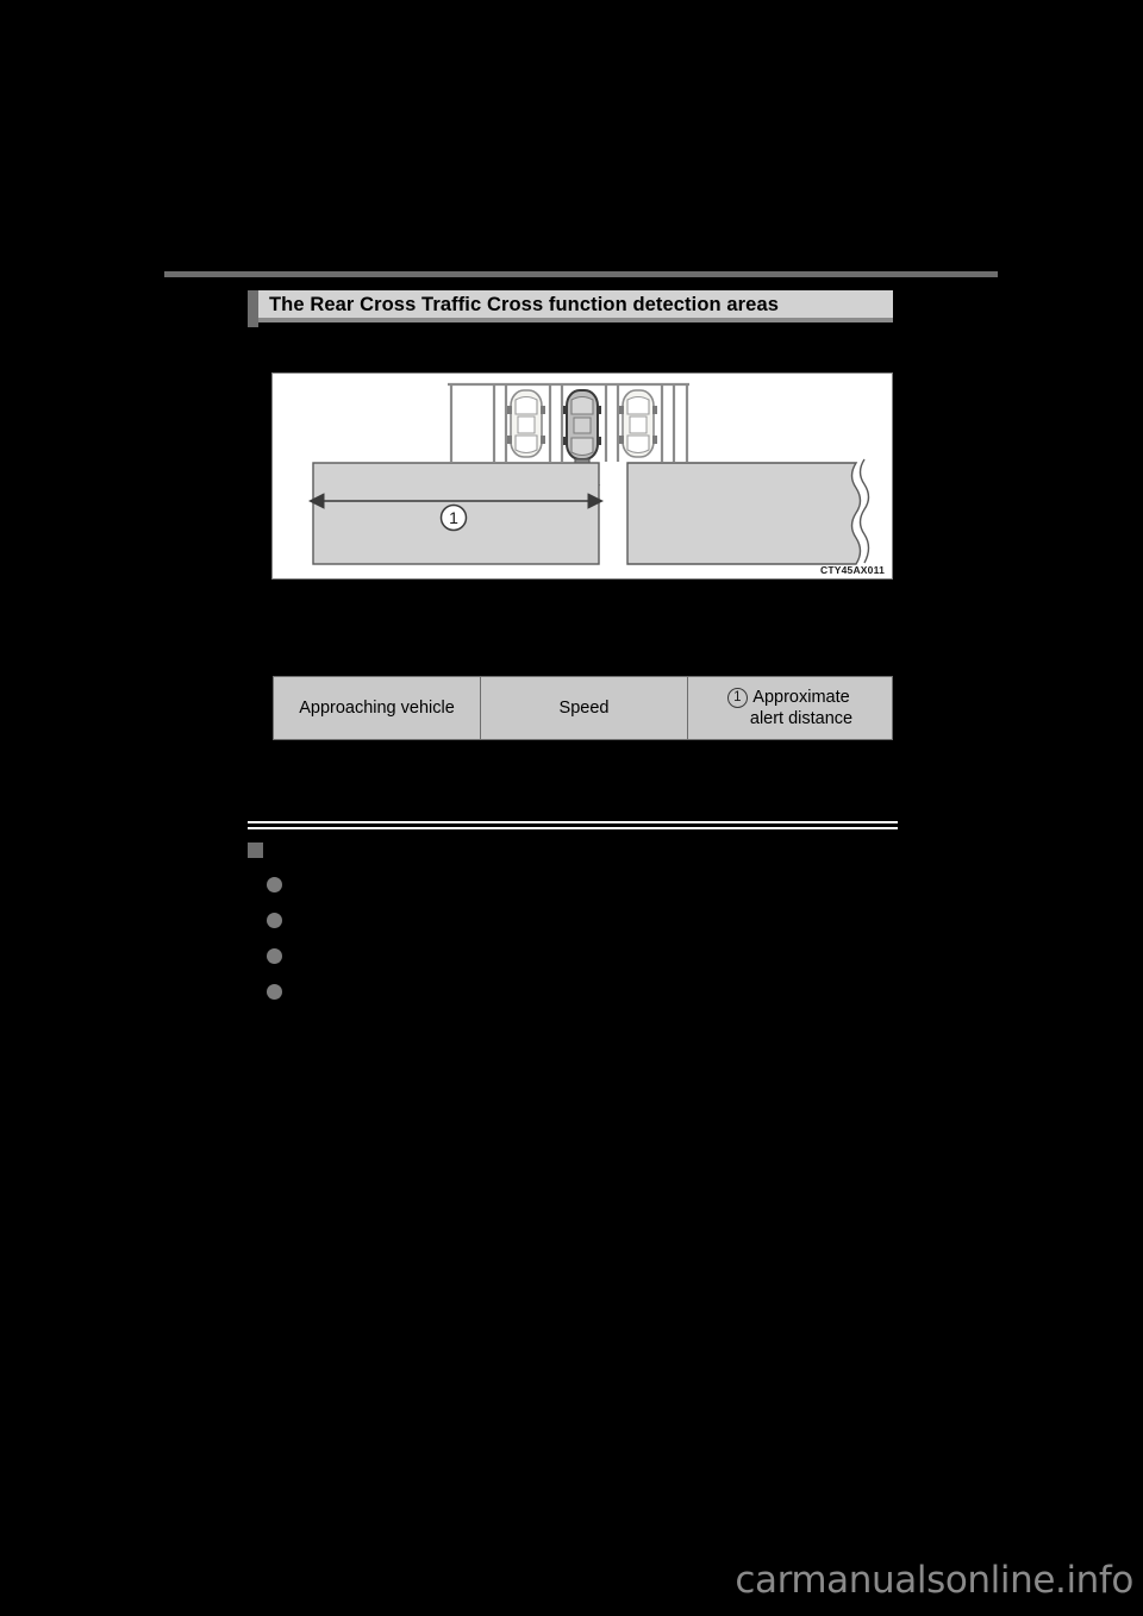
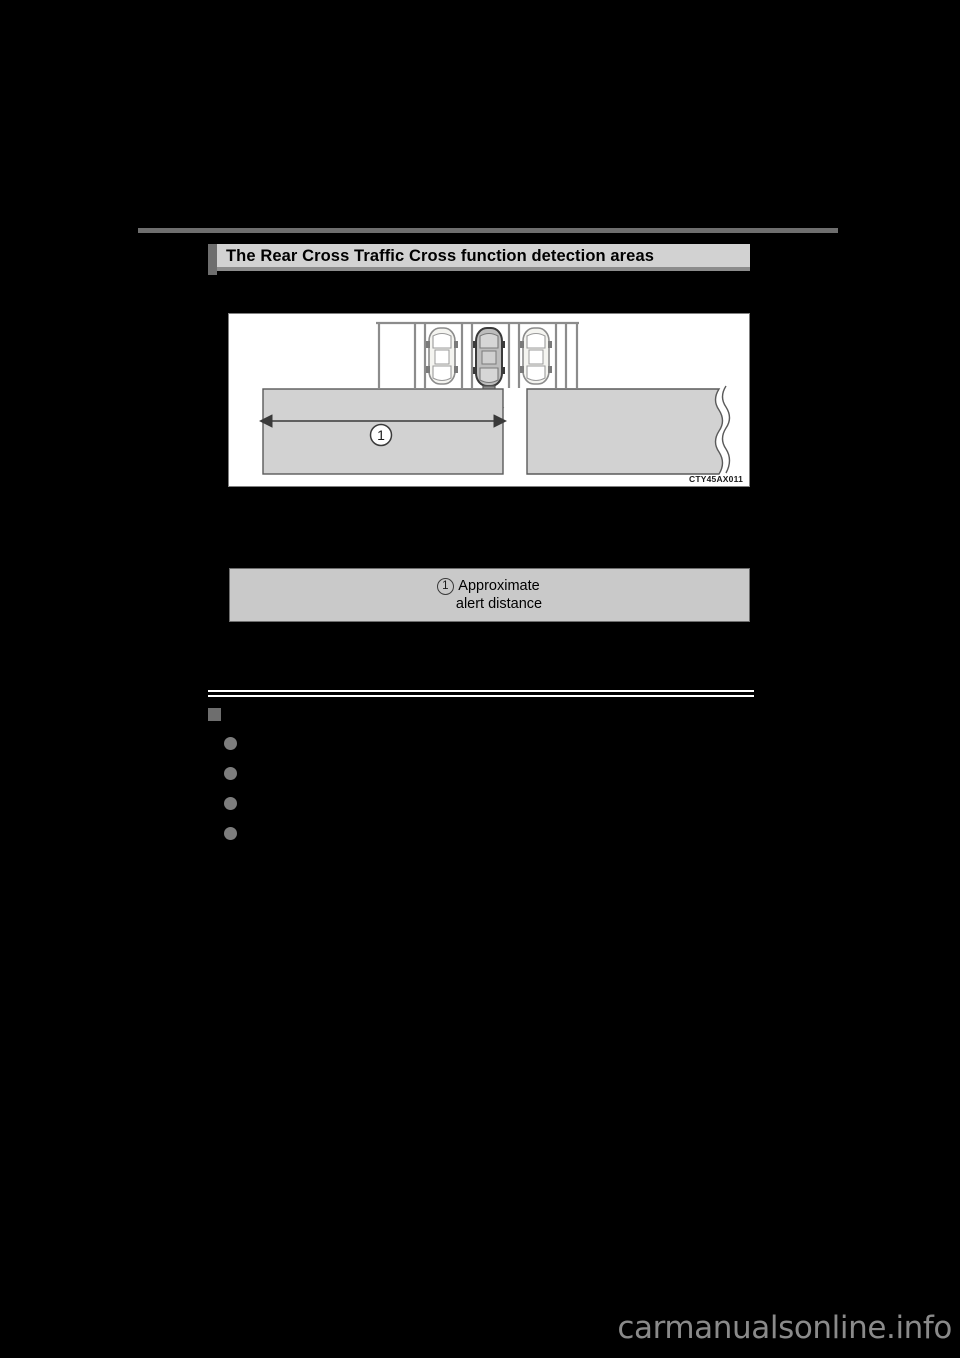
  The Rear Cross Traffic Cross function detection areas
  1
  CTY45AX011
- Approaching vehicle
- Speed
  1
  Approximate
  alert distance
  carmanualsonline.info
